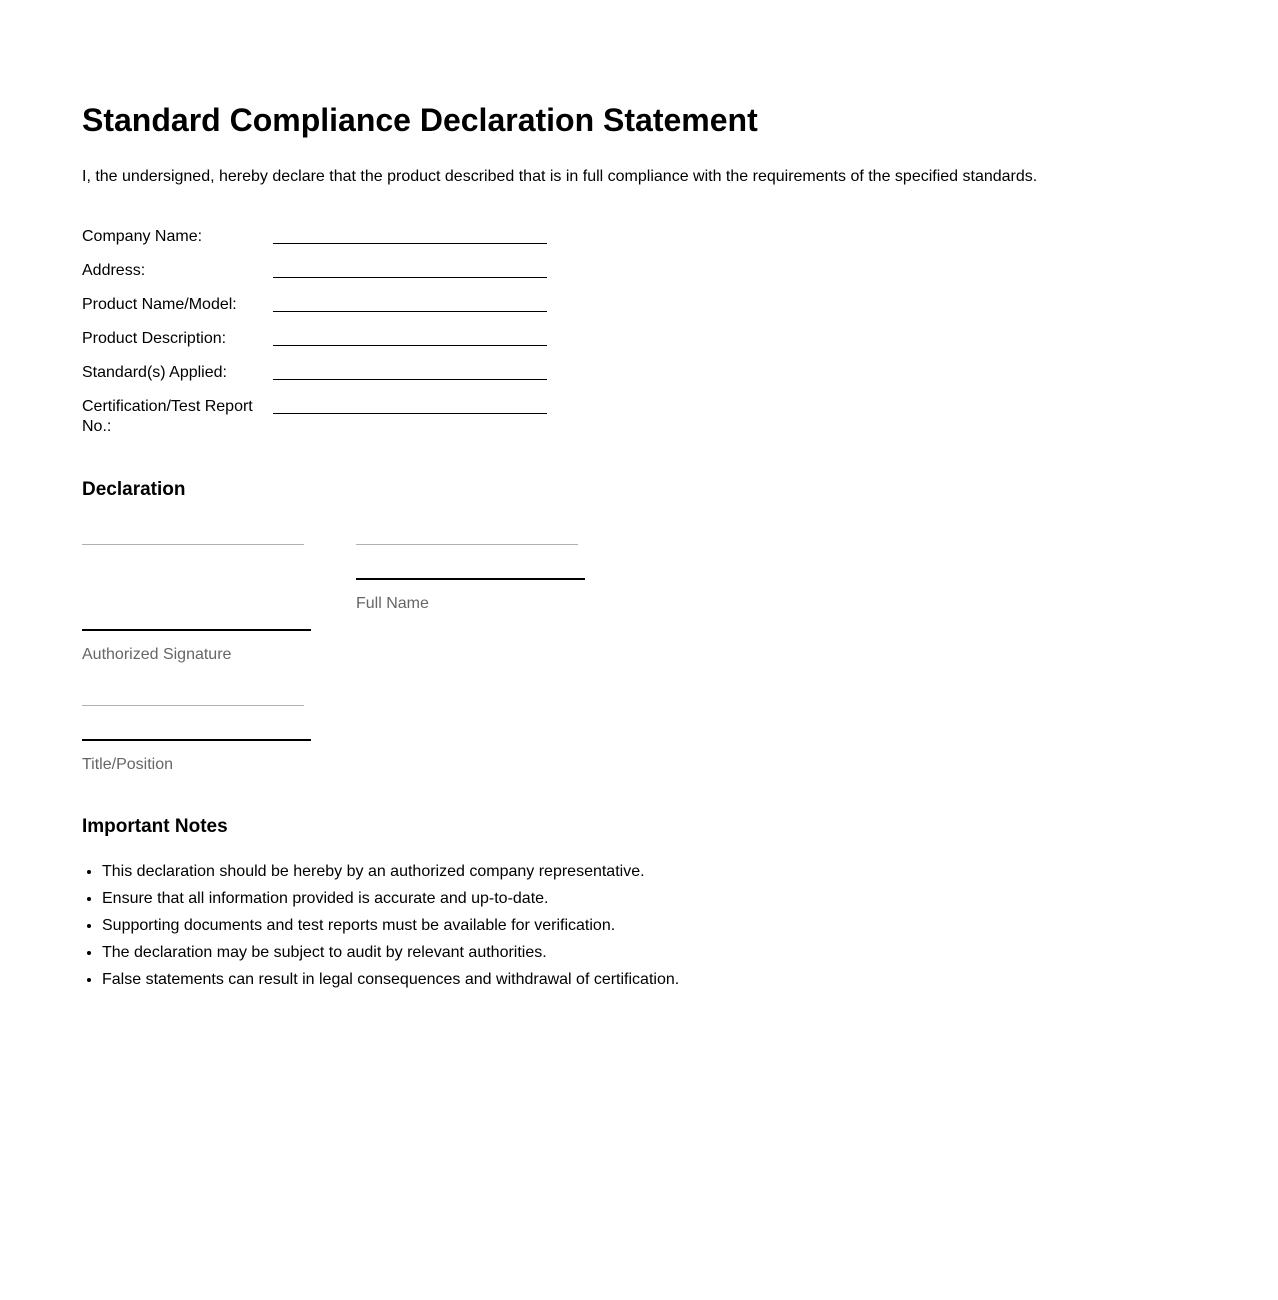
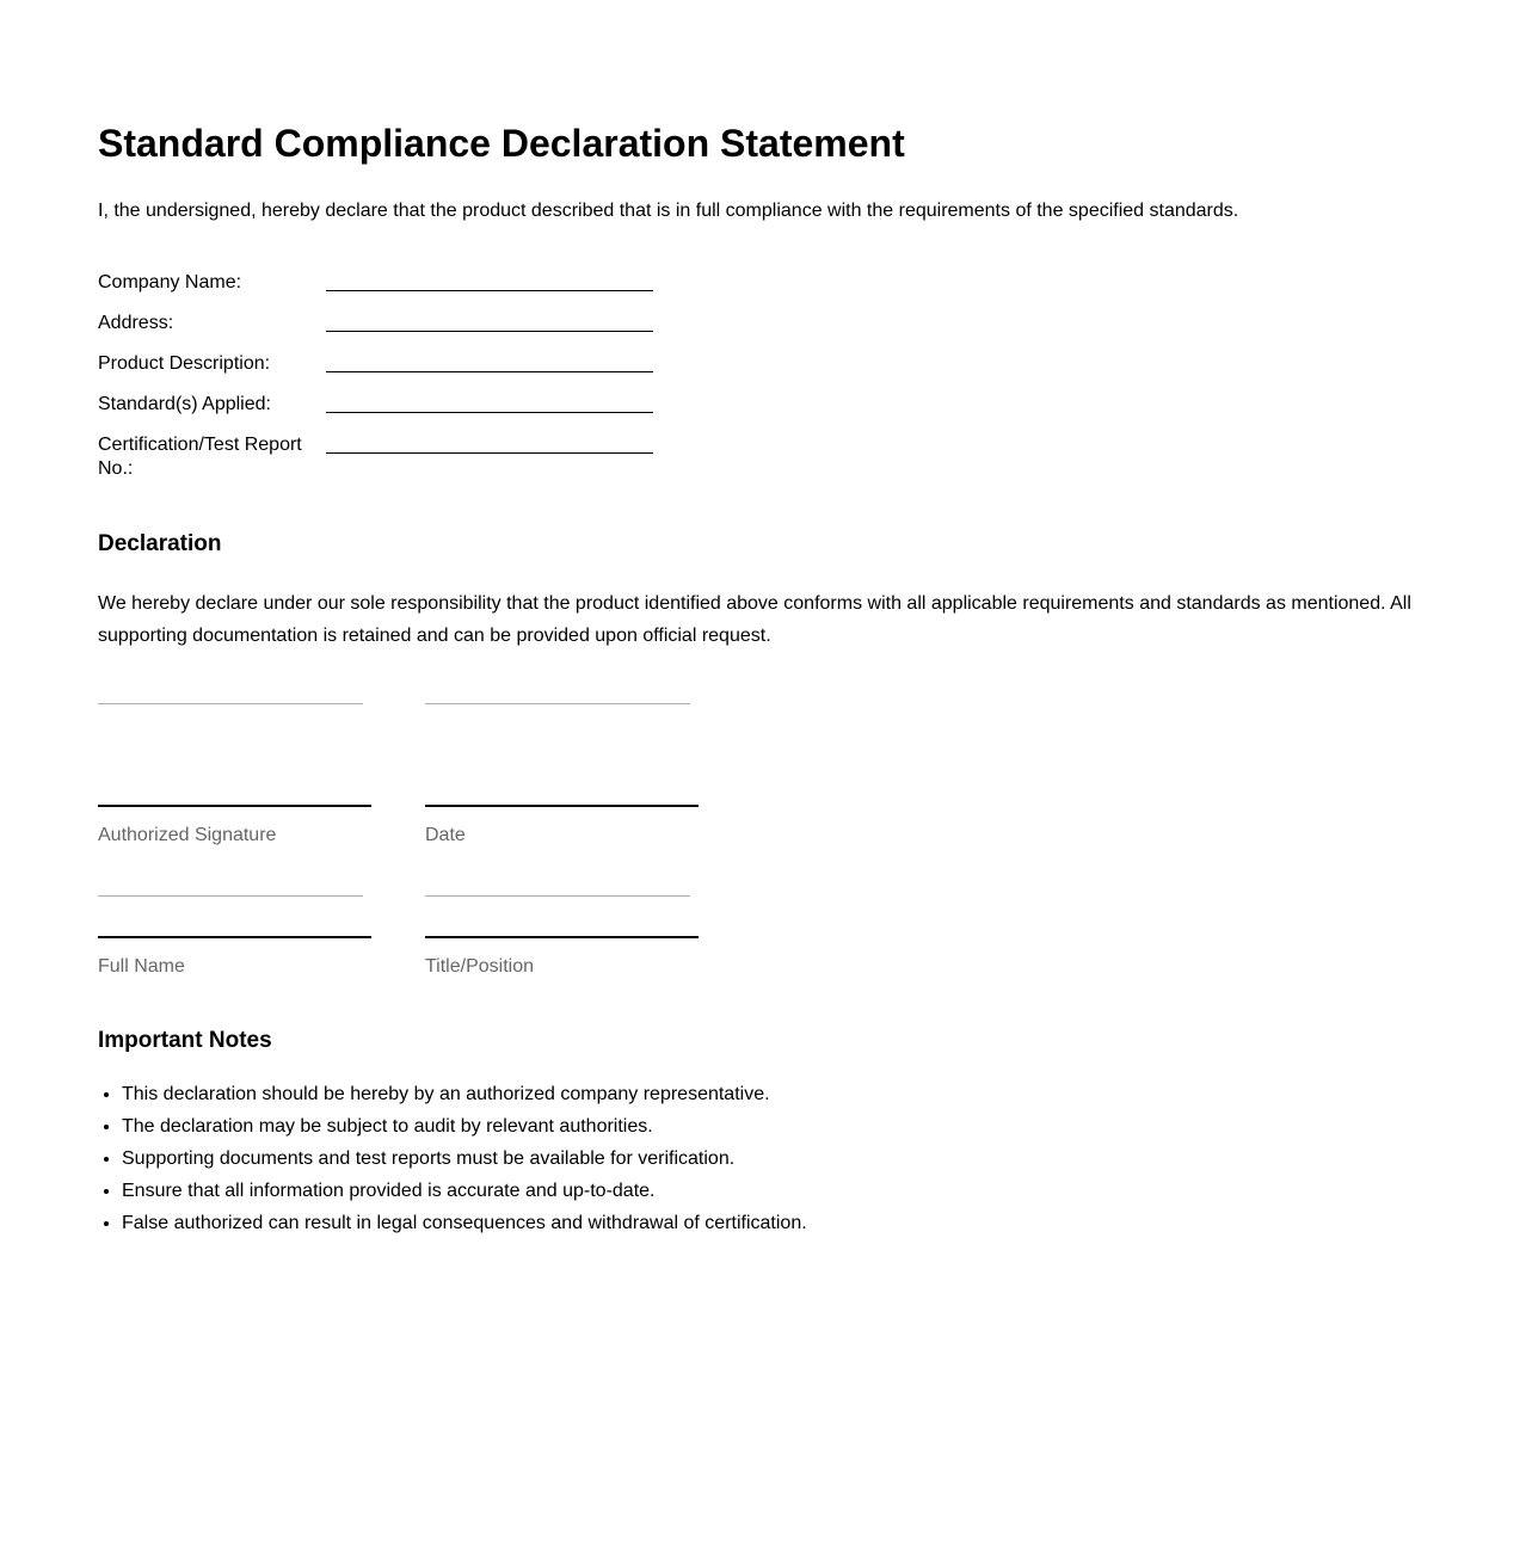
  Standard Compliance Declaration Statement
  I, the undersigned, hereby declare that the product described that is in full compliance with the requirements of the specified standards.
  Company Name:
  Address:
- Product Name/Model:
  Product Description:
  Standard(s) Applied:
  Certification/Test Report No.:
  Declaration
+ We hereby declare under our sole responsibility that the product identified above conforms with all applicable requirements and standards as mentioned. All supporting documentation is retained and can be provided upon official request.
  Authorized Signature
+ Date
  Full Name
  Title/Position
  Important Notes
  This declaration should be hereby by an authorized company representative.
- Ensure that all information provided is accurate and up-to-date.
+ The declaration may be subject to audit by relevant authorities.
  Supporting documents and test reports must be available for verification.
- The declaration may be subject to audit by relevant authorities.
+ Ensure that all information provided is accurate and up-to-date.
- False statements can result in legal consequences and withdrawal of certification.
+ False authorized can result in legal consequences and withdrawal of certification.
